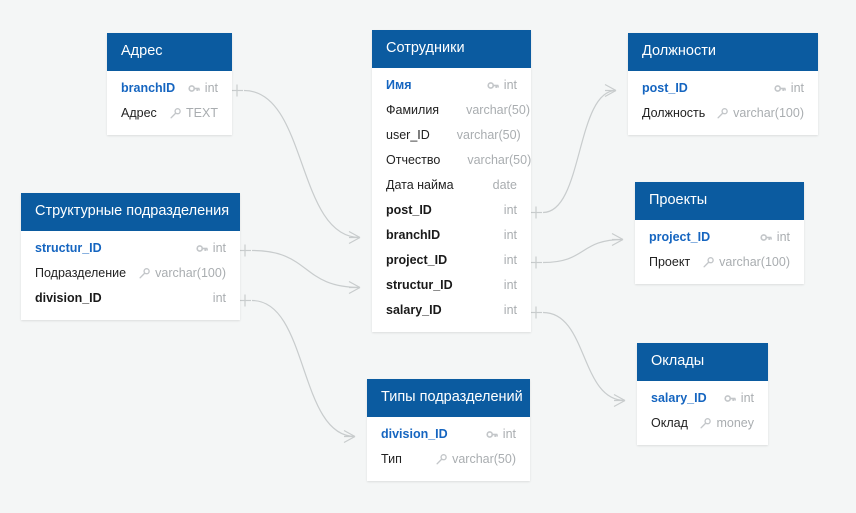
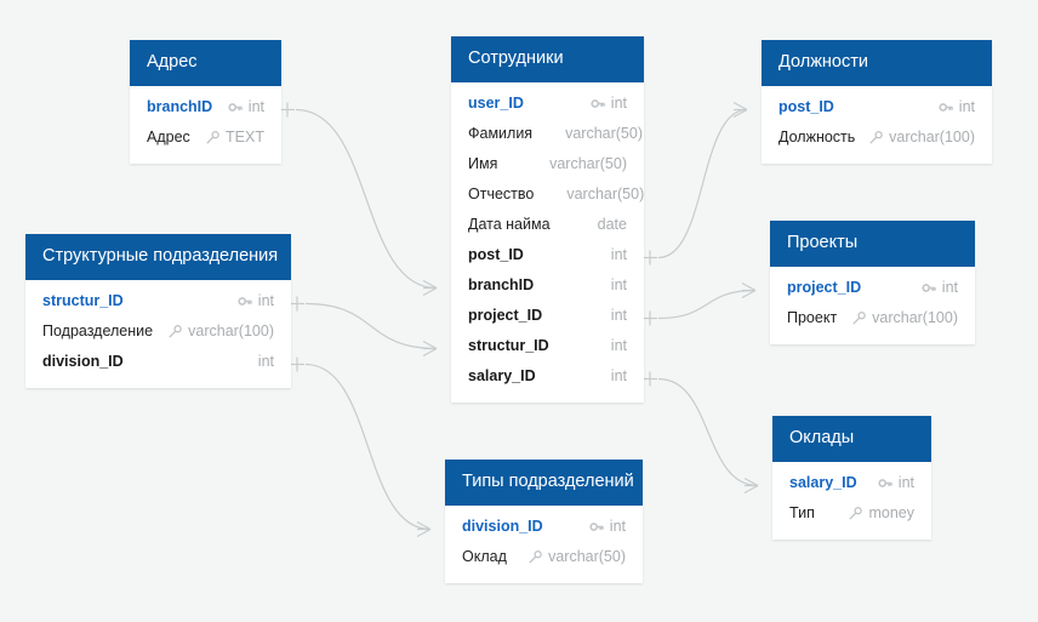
  Адрес
  branchID
  int
  Адрес
  TEXT
  Сотрудники
- Имя
+ user_ID
  int
  Фамилия
  varchar(50)
- user_ID
+ Имя
  varchar(50)
  Отчество
  varchar(50)
  Дата найма
  date
  post_ID
  int
  branchID
  int
  project_ID
  int
  structur_ID
  int
  salary_ID
  int
  Должности
  post_ID
  int
  Должность
  varchar(100)
  Структурные подразделения
  structur_ID
  int
  Подразделение
  varchar(100)
  division_ID
  int
  Проекты
  project_ID
  int
  Проект
  varchar(100)
  Оклады
  salary_ID
  int
- Оклад
+ Тип
  money
  Типы подразделений
  division_ID
  int
- Тип
+ Оклад
  varchar(50)
